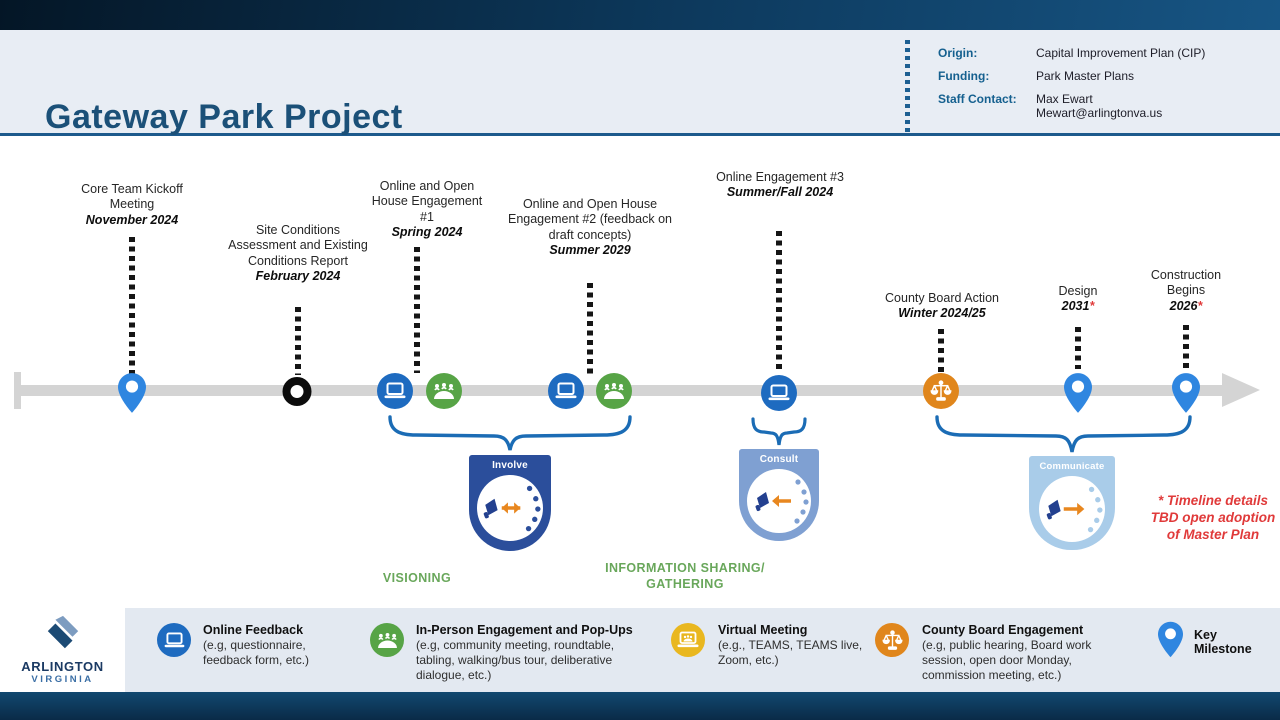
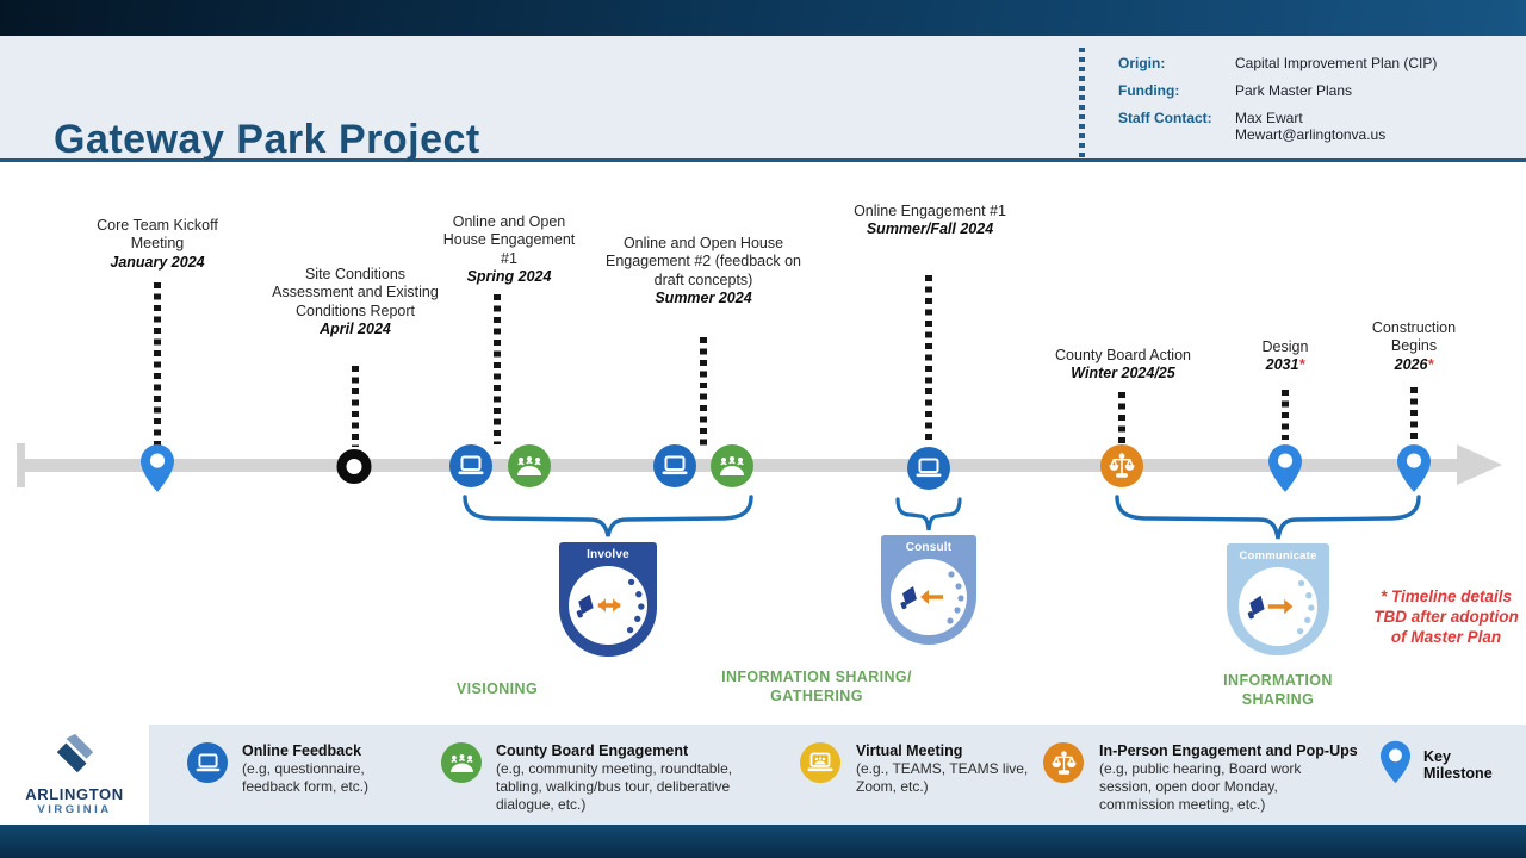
  Gateway Park Project
  Origin:
  Capital Improvement Plan (CIP)
  Funding:
  Park Master Plans
  Staff Contact:
  Max Ewart
  Mewart@arlingtonva.us
  Core Team Kickoff Meeting
- November 2024
+ January 2024
  Site Conditions Assessment and Existing Conditions Report
- February 2024
+ April 2024
  Online and Open House Engagement #1
  Spring 2024
  Online and Open House Engagement #2 (feedback on draft concepts)
- Summer 2029
+ Summer 2024
- Online Engagement #3
+ Online Engagement #1
  Summer/Fall 2024
  County Board Action
  Winter 2024/25
  Design
  2031*
  Construction Begins
  2026*
  Involve
  Consult
  Communicate
  VISIONING
  INFORMATION SHARING/ GATHERING
+ INFORMATION SHARING
- * Timeline details TBD open adoption of Master Plan
+ * Timeline details TBD after adoption of Master Plan
  ARLINGTON
  VIRGINIA
  Online Feedback
  (e.g, questionnaire, feedback form, etc.)
- In-Person Engagement and Pop-Ups
+ County Board Engagement
  (e.g, community meeting, roundtable, tabling, walking/bus tour, deliberative dialogue, etc.)
  Virtual Meeting
  (e.g., TEAMS, TEAMS live, Zoom, etc.)
- County Board Engagement
+ In-Person Engagement and Pop-Ups
  (e.g, public hearing, Board work session, open door Monday, commission meeting, etc.)
  Key Milestone
